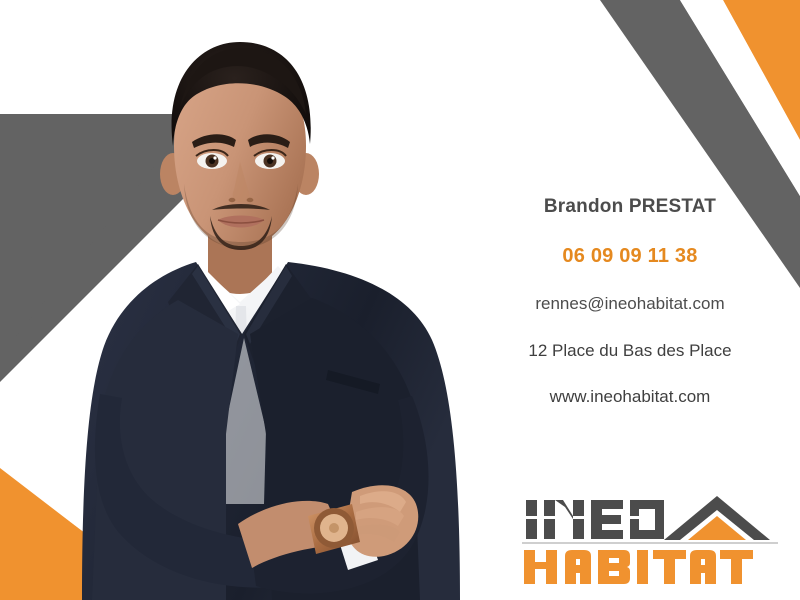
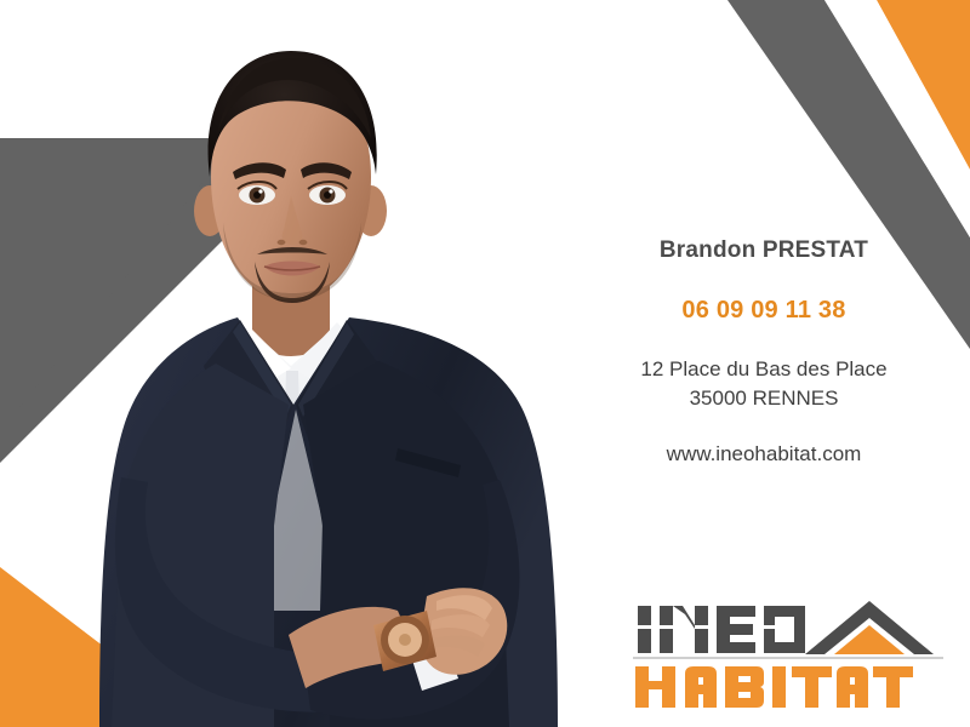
  Brandon PRESTAT
  06 09 09 11 38
- rennes@ineohabitat.com
  12 Place du Bas des Place
+ 35000 RENNES
  www.ineohabitat.com
